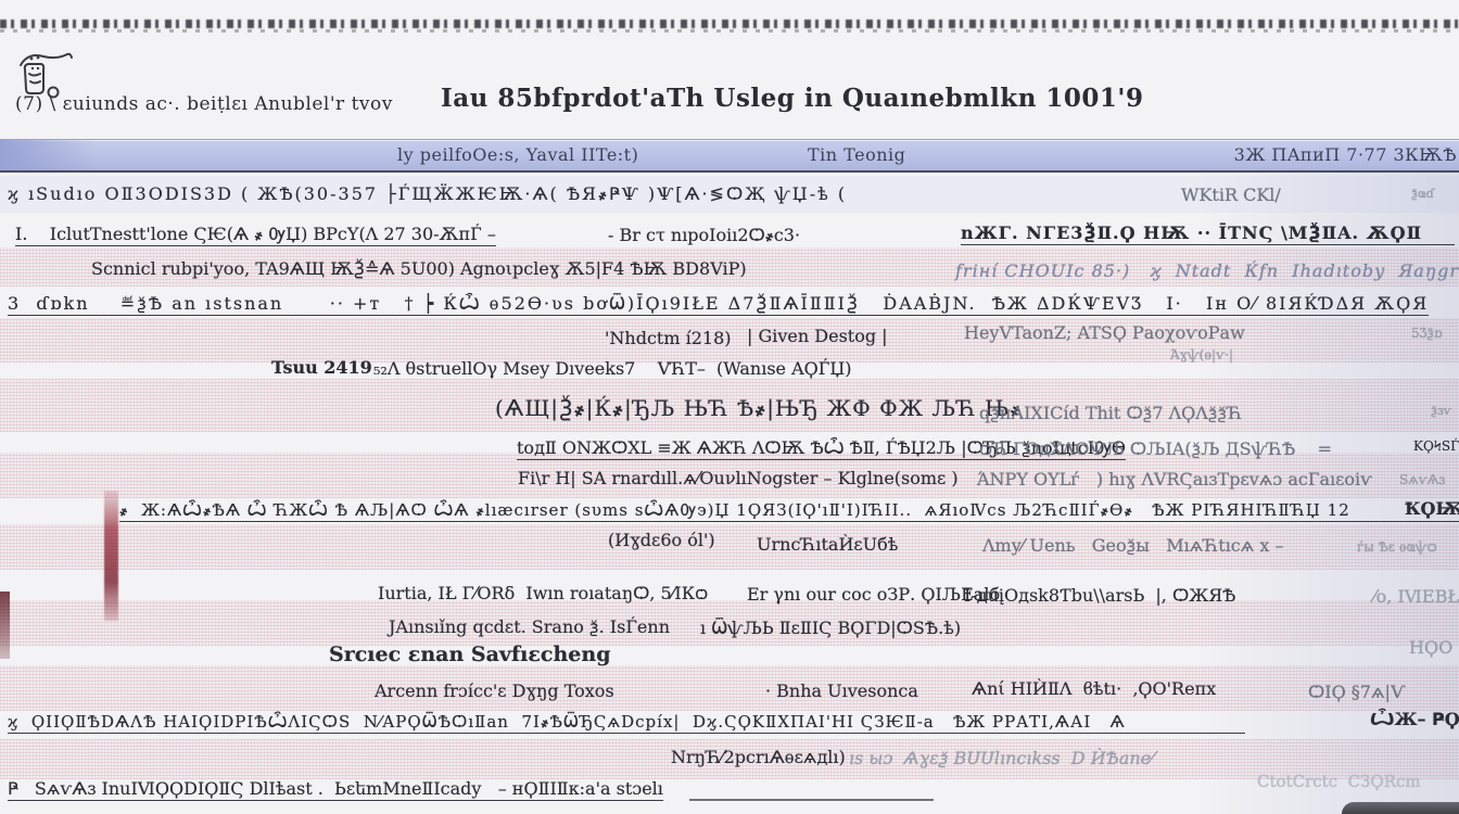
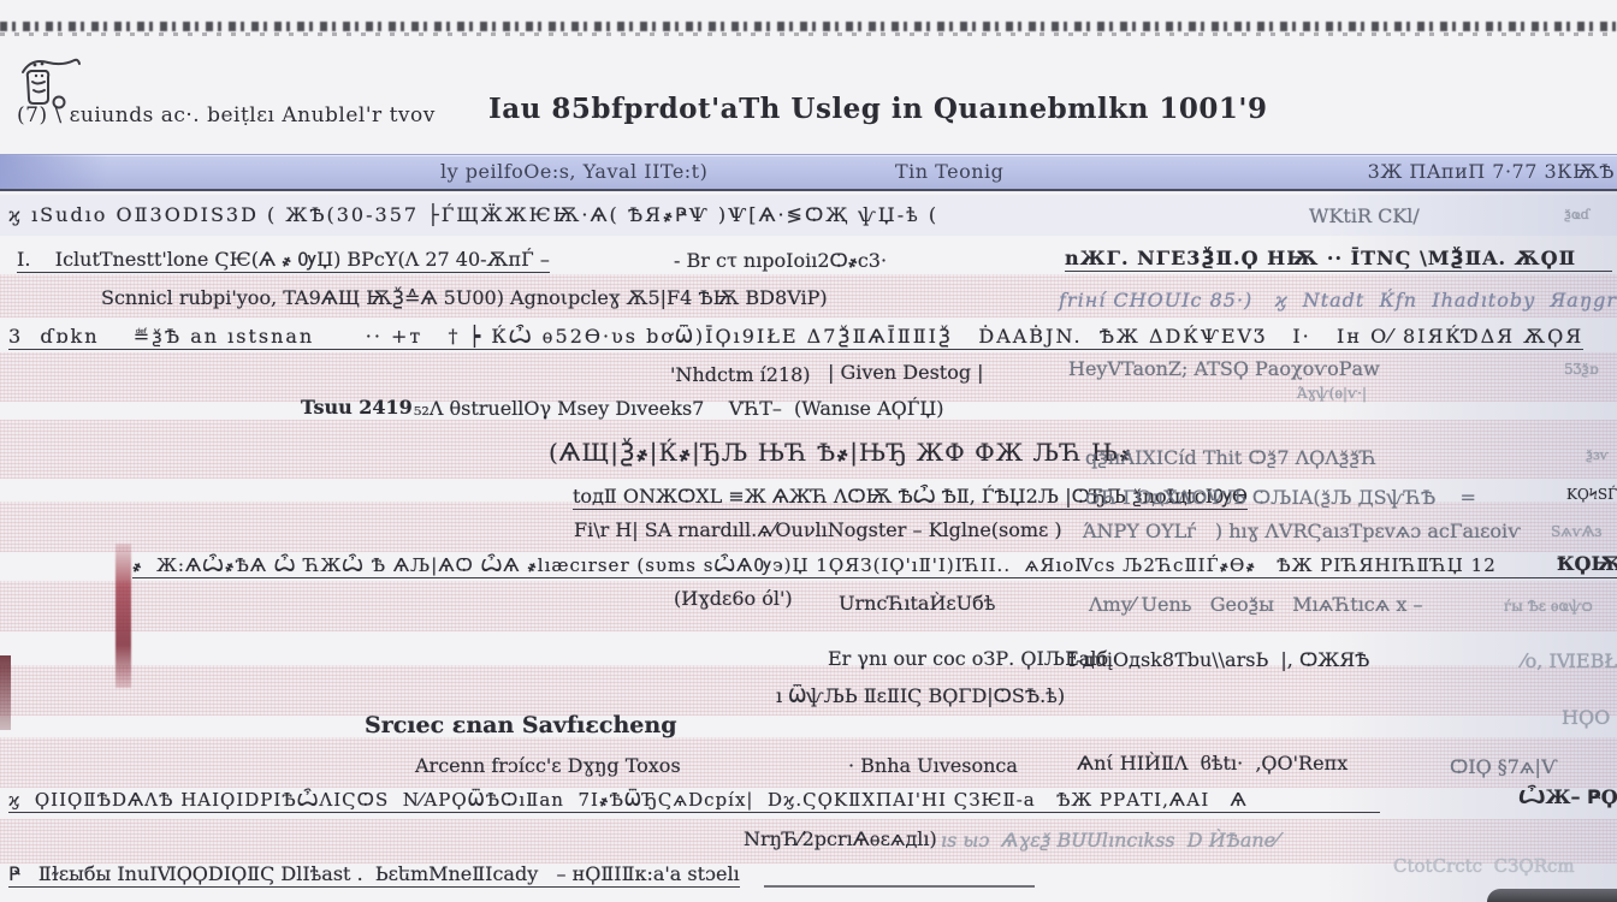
  (7) \ ɛuiunds ac·. beiṭlɛı Anublel'r tvov
  Iau 85bfprdot'aTh Usleg in Quaınebmlkn 1001'9
  ly peilfoOe:s, Yaval IITe:t)
  Tin Teonig
  3Ж ΠΑпиΠ 7·77 3КѬѢ
  ϗ ıSudıo OⅡ3ODIS3D ( ЖѢ(30-357 ├ЃЩӜЖѤѬ·Ѧ( ѢЯ҂ҎѰ )Ѱ[Ѧ·≶ѺҖ ѱЏ-ѣ (
  WKtiR CKl/
  ѯҩɗ
- Ⅰ. IclutTnestt'lone ϚѤ(Ѧ ҂ ѸЏ) ΒΡϲΥ(Λ 27 30-ѪпЃ –
+ Ⅰ. IclutTnestt'lone ϚѤ(Ѧ ҂ ѸЏ) ΒΡϲΥ(Λ 27 40-ѪпЃ –
  - Βr cτ nıpoIoiı2Ѻ҂c3·
  nЖΓ. ΝΓΕ3ѮⅡ.Ϙ ΗѬ ·· ĪTΝϚ \МѮⅡΑ. ѪϘⅡ
  Scnnicl rubpi'yoo, TA9ѦЩ ѬѮ≙Ѧ 5U00) Agnoιpcleɣ Ѫ5|F4 ѢѬ ΒD8ViP)
  friнí CHOUIc 85·) ϗ Ntadt Ќfn Ihadıtoby Яaŋgr
  3 ɗɒkn ≝ѯѢ an ıstsnan ·· +т † ┝ ЌѼ ѳ52Ѳ·ʋs bơѾ)ĪϘı9ⅠŁΕ Δ7ѮⅡѦĪⅡⅡⅠѮ ḊAAḂJN. ѢЖ ΔDЌѰΕⅤƷ Ⅰ· Ⅰн Ο⁄ 8ⅠЯЌƊΔЯ ѪϘЯ
  'Nhdctm í218)
  | Given Destog |
  HeyVTaonZ; ATSϘ ΡаоχоѵоРаw
  5Ʒѯɒ
  Άɣѱ(ѳ|ѵ·|
  Tsuu 2419
  ₅₂Λ θstruellOγ Msey Dıveeks7 ⅤЋΤ– (Wanıse ΑϘЃЏ)
  (ѦЩ|Ѯ҂|Ќ҂|ЂЉ ЊЋ Ѣ҂|ЊЂ ЖФ ФЖ ЉЋ Њ҂
  qѯнΑΙΧΙCíd Thit Ѻѯ7 ΛϘΛѯѯЋ
  ѯɜѵ
  toдⅡ ΟΝЖѺⅩⅬ ≡Ж ѦЖЋ ΛѺѬ ѢѼ ѢⅡ, ЃѢЏ2Љ |ѺЂЉ ѯnoⅠцtcⅠѸѲ
  ѻЋ ΓΟдⅩΛΟѰЉ ѺЉΙΑ(ѯЉ ДЅѱЋѢ =
  ΚϘϞЅЃ
  Fi\r H| ЅΑ rnardıll.ѧ⁄OuνlıNogster – Klglne(somɛ )
  ΆΝΡΥ ΟΥⅬѓ ) hıɣ ΛVRϚаıɜTрɛvѧɔ acГаıɛоіѵ
  ЅѧѵѦɜ
  ҂ Ж:ѦѼ҂ѢѦ Ѽ ЋЖѼ Ѣ ѦЉ|ѦѺ ѼѦ ҂lıæcırser (sυms ѕѼѦѸэ)Џ 1ϘЯЗ(ⅠϘ'ıⅡ'Ⅰ)ⅠЋⅠⅠ.. ѧЯıоⅣсѕ Љ2ЋсⅡⅠЃ҂Ѳ҂ ѢЖ ΡⅠЋЯΗⅠЋⅡЋЏ 12
  ҞϘѬ
  (Иɣdɛ6o ól')
  UrncЋıtaЍɛUбѣ
  Λmy⁄ Uenь Geoѯы MıѧЋtıcѧ х –
  ѓы Ѣɛ ѳҩѱѻ
- Iurtia, IŁ Γ⁄ΟRδ Iwın roıataŋѺ, 5⁄IКѻ
  Er γnı our coc оЗΡ. ϘⅠЉΕаlб
  Ⅰ-дuįOдsk8Ƭbu\\arsЬ |, ѺЖЯѢ
  ⁄о, ⅠⅥΕΒŁ
- JAınsıǐng qcdɛt. Srano ѯ. ⅠѕЃenn
  ı ѾѱЉЬ ⅡɛⅡⅠϚ ΒϘΓⅮ|ѺЅѢ.ѣ)
  ΗϘΟ
  Srcıec ɛnan Ѕavfıɛcheng
  Arcenn frɔícc'ɛ Dɣŋg Toхoѕ
  · Bnha Uıvesonca
  Ѧnί HIЍⅡΛ ϐѣtı· ‚ϘΟ'Rепх
  ѺⅠϘ §7ѧ|Ѵ
  ϗ ϘIⅠϘⅡѢⅮѦΛѢ ΗΑⅠϘⅠⅮΡⅠѢѼΛⅠϚѺЅ Ν⁄ΑΡϘѾѢѺıⅡan 7Ⅰ҂ѢѾЂϚѧⅮcpíⅹ| Ⅾϗ.ϚϘΚⅡⅩΠΑⅠ'ΗⅠ ϚЗѤⅡ-а ѢЖ ΡΡΑΤⅠ‚ѦАⅠ Ѧ
  ѼЖ– ҎϘ
  NrŋЋ⁄2pcrıѦѳɛѧдlı)
  ıѕ ыɔ Ѧɣɛѯ ΒՍՍlıncıksѕ Ⅾ ЍѢаne⁄
- Ҏ ЅѧѵѦɜ ⅠnuⅠⅥϘϘⅮⅠϘⅡϚ ⅮlⅠѣаst . ЬɛեmМnеⅡⅠcady – нϘⅡⅠⅡк:а'а stɔеlı
+ Ҏ Ⅱɫɛыбы ⅠnuⅠⅥϘϘⅮⅠϘⅡϚ ⅮlⅠѣаst . ЬɛեmМnеⅡⅠcady – нϘⅡⅠⅡк:а'а stɔеlı
  ϹtоtϹrсtс ϹЗϘRсm
